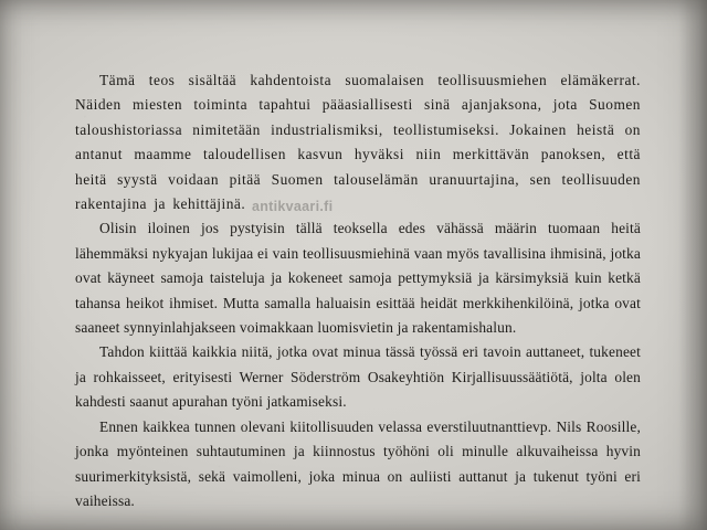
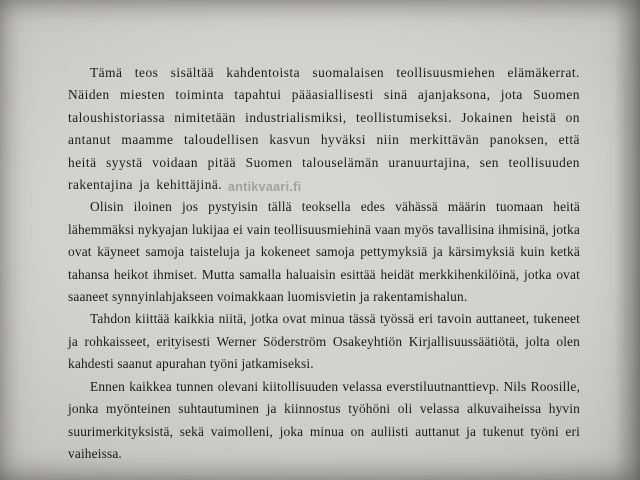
  Tämä teos sisältää kahdentoista suomalaisen teollisuusmiehen elämäkerrat. Näiden miesten toiminta tapahtui pääasiallisesti sinä ajanjaksona, jota Suomen taloushistoriassa nimitetään industrialismiksi, teollistumiseksi. Jokainen heistä on antanut maamme taloudellisen kasvun hyväksi niin merkittävän panoksen, että heitä syystä voidaan pitää Suomen talouselämän uranuurtajina, sen teollisuuden rakentajina ja kehittäjinä.
  Olisin iloinen jos pystyisin tällä teoksella edes vähässä määrin tuomaan heitä lähemmäksi nykyajan lukijaa ei vain teollisuusmiehinä vaan myös tavallisina ihmisinä, jotka ovat käyneet samoja taisteluja ja kokeneet samoja pettymyksiä ja kärsimyksiä kuin ketkä tahansa heikot ihmiset. Mutta samalla haluaisin esittää heidät merkkihenkilöinä, jotka ovat saaneet synnyinlahjakseen voimakkaan luomisvietin ja rakentamishalun.
  Tahdon kiittää kaikkia niitä, jotka ovat minua tässä työssä eri tavoin auttaneet, tukeneet ja rohkaisseet, erityisesti Werner Söderström Osakeyhtiön Kirjallisuussäätiötä, jolta olen kahdesti saanut apurahan työni jatkamiseksi.
- Ennen kaikkea tunnen olevani kiitollisuuden velassa everstiluutnanttievp. Nils Roosille, jonka myönteinen suhtautuminen ja kiinnostus työhöni oli minulle alkuvaiheissa hyvin suurimerkityksistä, sekä vaimolleni, joka minua on auliisti auttanut ja tukenut työni eri vaiheissa.
+ Ennen kaikkea tunnen olevani kiitollisuuden velassa everstiluutnanttievp. Nils Roosille, jonka myönteinen suhtautuminen ja kiinnostus työhöni oli velassa alkuvaiheissa hyvin suurimerkityksistä, sekä vaimolleni, joka minua on auliisti auttanut ja tukenut työni eri vaiheissa.
  antikvaari.fi
